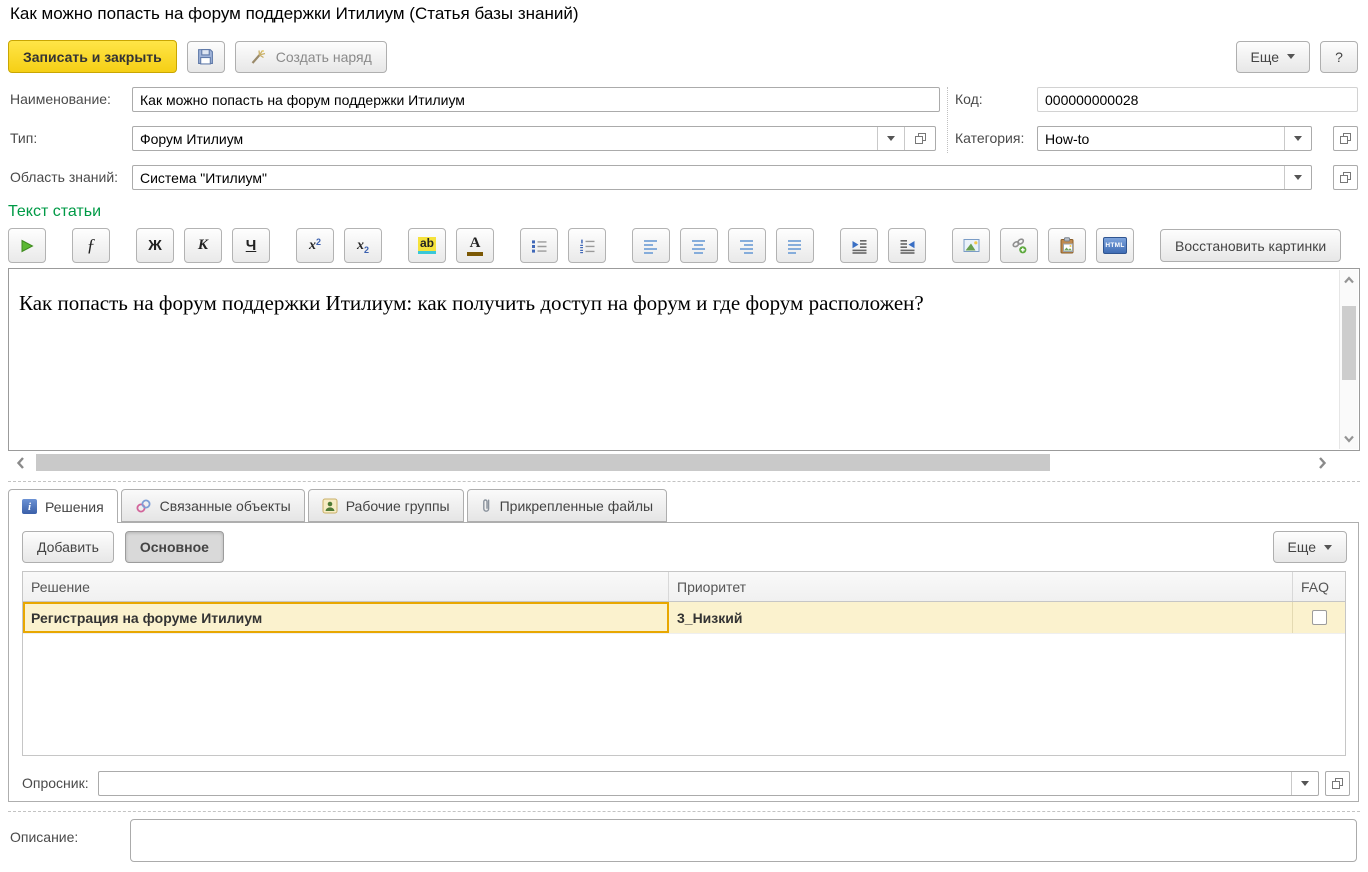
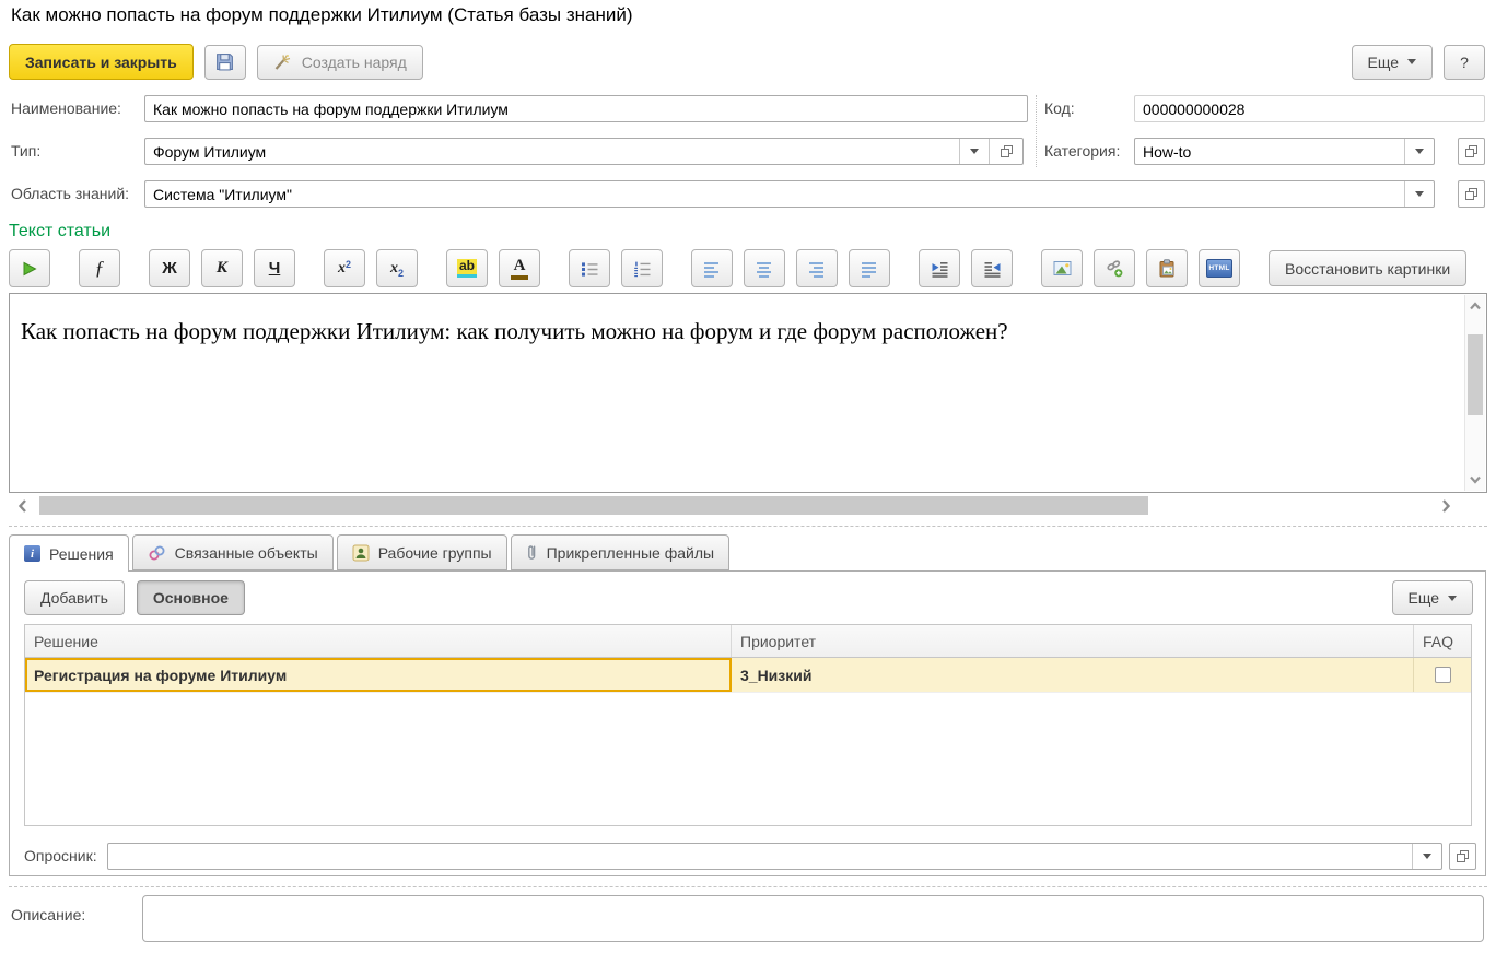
  Как можно попасть на форум поддержки Итилиум (Статья базы знаний)
  Записать и закрыть
  Создать наряд
  Еще
  ?
  Наименование:
  Как можно попасть на форум поддержки Итилиум
  Код:
  000000000028
  Тип:
  Форум Итилиум
  Категория:
  How-to
  Область знаний:
  Система "Итилиум"
  Текст статьи
  ƒ
  Ж
  К
  Ч
  x
  2
  x
  2
  ab
  A
  Восстановить картинки
- Как попасть на форум поддержки Итилиум: как получить доступ на форум и где форум расположен?
+ Как попасть на форум поддержки Итилиум: как получить можно на форум и где форум расположен?
  i
  Решения
  Связанные объекты
  Рабочие группы
  Прикрепленные файлы
  Добавить
  Основное
  Еще
  Решение
  Приоритет
  FAQ
  Регистрация на форуме Итилиум
  3_Низкий
  Опросник:
  Описание:
